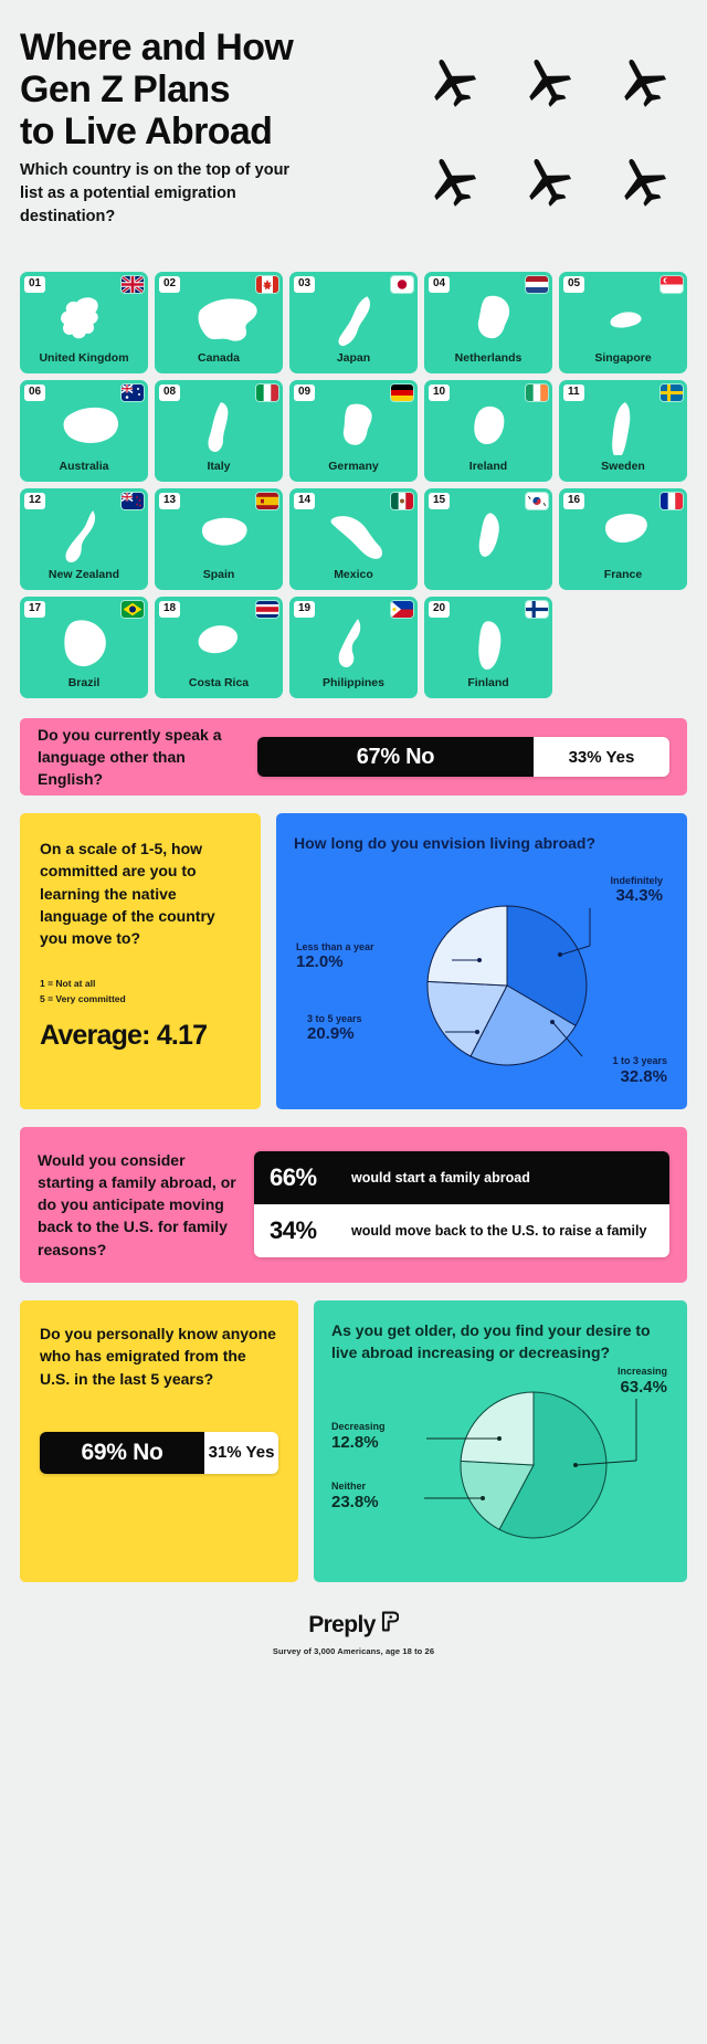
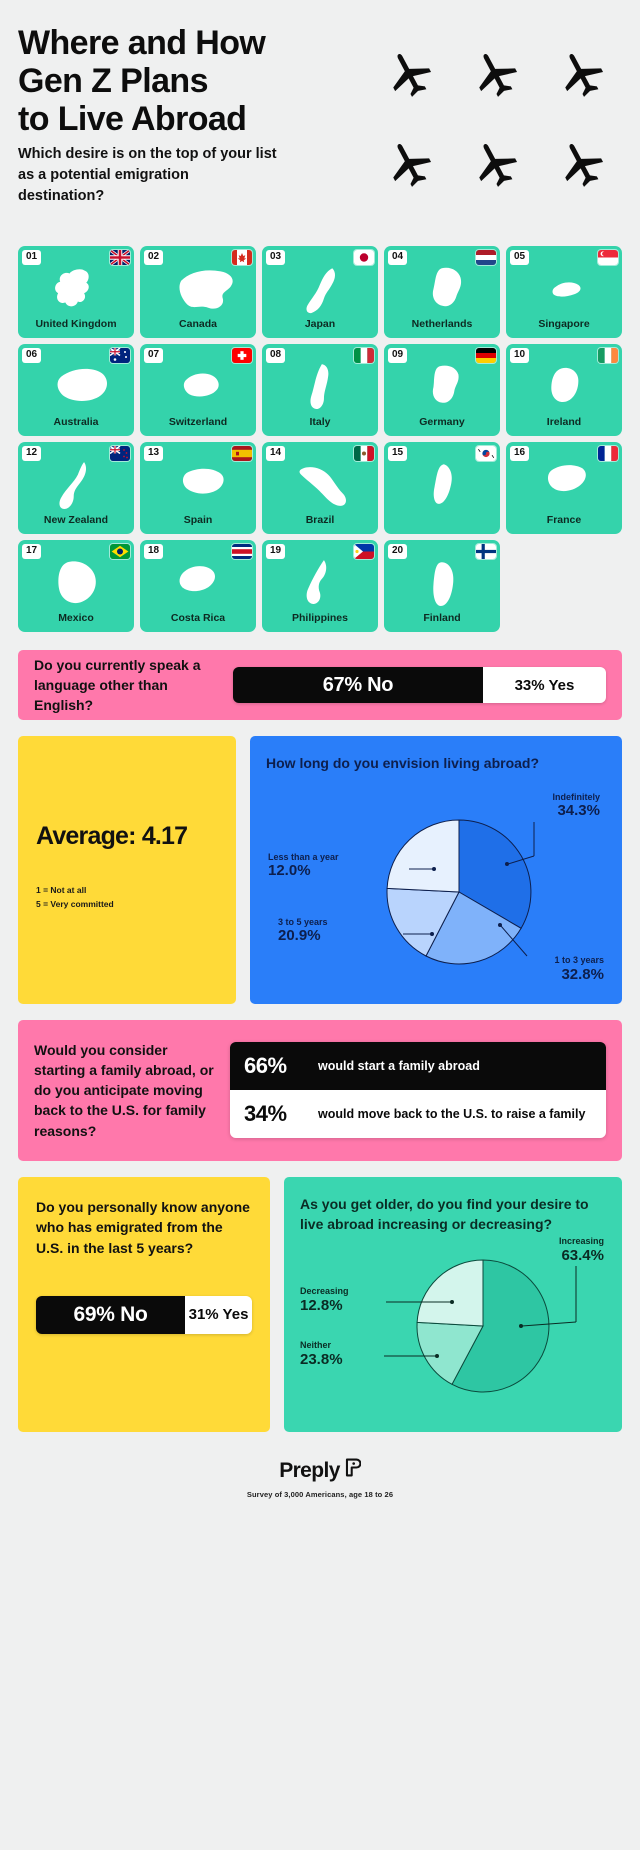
  Where and How
  Gen Z Plans
  to Live Abroad
- Which country is on the top of your list as a potential emigration destination?
+ Which desire is on the top of your list as a potential emigration destination?
  01
  United Kingdom
  02
  Canada
  03
  Japan
  04
  Netherlands
  05
  Singapore
  06
  Australia
+ 07
+ Switzerland
  08
  Italy
  09
  Germany
  10
  Ireland
- 11
- Sweden
  12
  New Zealand
  13
  Spain
  14
- Mexico
+ Brazil
  15
  16
  France
  17
- Brazil
+ Mexico
  18
  Costa Rica
  19
  Philippines
  20
  Finland
  Do you currently speak a language other than English?
  67% No
  33% Yes
- On a scale of 1-5, how committed are you to learning the native language of the country you move to?
  Average: 4.17
  1 = Not at all
  5 = Very committed
  How long do you envision living abroad?
  Less than a year
  12.0%
  3 to 5 years
  20.9%
  Indefinitely
  34.3%
  1 to 3 years
  32.8%
  Would you consider starting a family abroad, or do you anticipate moving back to the U.S. for family reasons?
  66%
  would start a family abroad
  34%
  would move back to the U.S. to raise a family
  Do you personally know anyone who has emigrated from the U.S. in the last 5 years?
  69% No
  31% Yes
  As you get older, do you find your desire to live abroad increasing or decreasing?
  Decreasing
  12.8%
  Neither
  23.8%
  Increasing
  63.4%
  Preply
  Survey of 3,000 Americans, age 18 to 26
